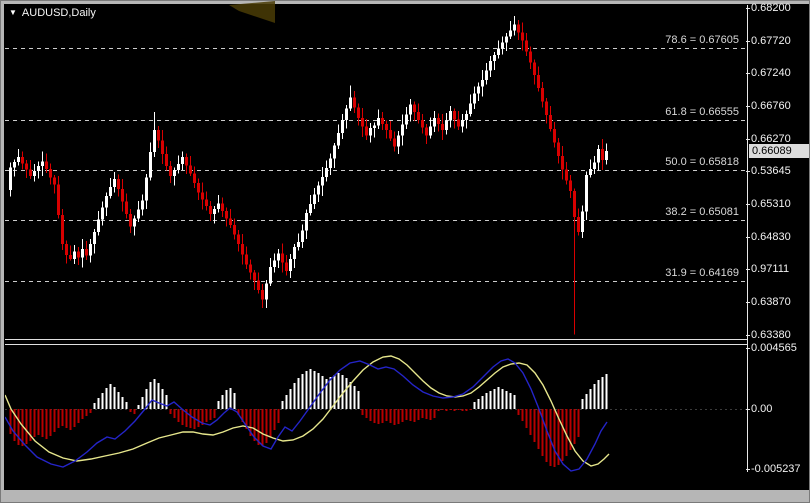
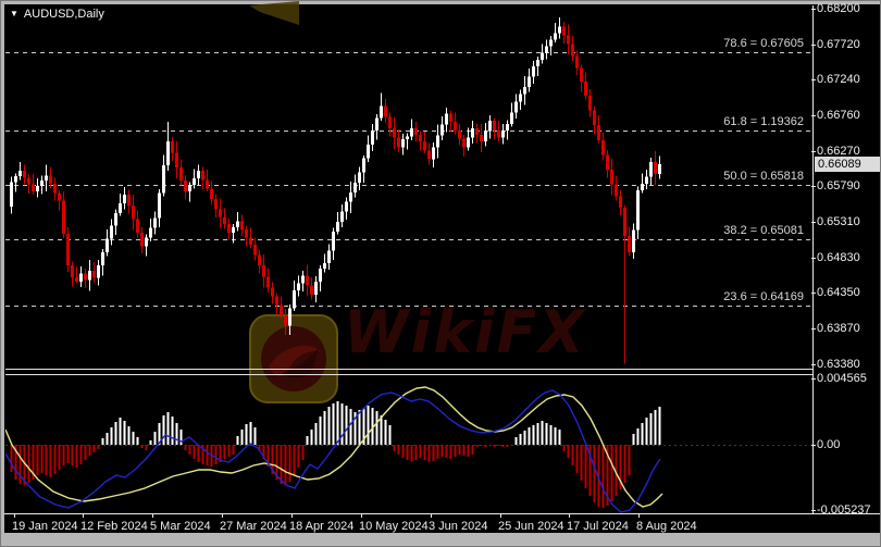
+ WikiFX
  78.6 = 0.67605
- 61.8 = 0.66555
+ 61.8 = 1.19362
  50.0 = 0.65818
  38.2 = 0.65081
- 31.9 = 0.64169
+ 23.6 = 0.64169
  ▼ AUDUSD,Daily
  0.68200
  0.67720
  0.67240
  0.66760
  0.66270
- 0.53645
+ 0.65790
  0.65310
  0.64830
- 0.97111
+ 0.64350
  0.63870
  0.63380
  0.66089
  0.004565
  0.00
  -0.005237
+ 19 Jan 2024
+ 12 Feb 2024
+ 5 Mar 2024
+ 27 Mar 2024
+ 18 Apr 2024
+ 10 May 2024
+ 3 Jun 2024
+ 25 Jun 2024
+ 17 Jul 2024
+ 8 Aug 2024
